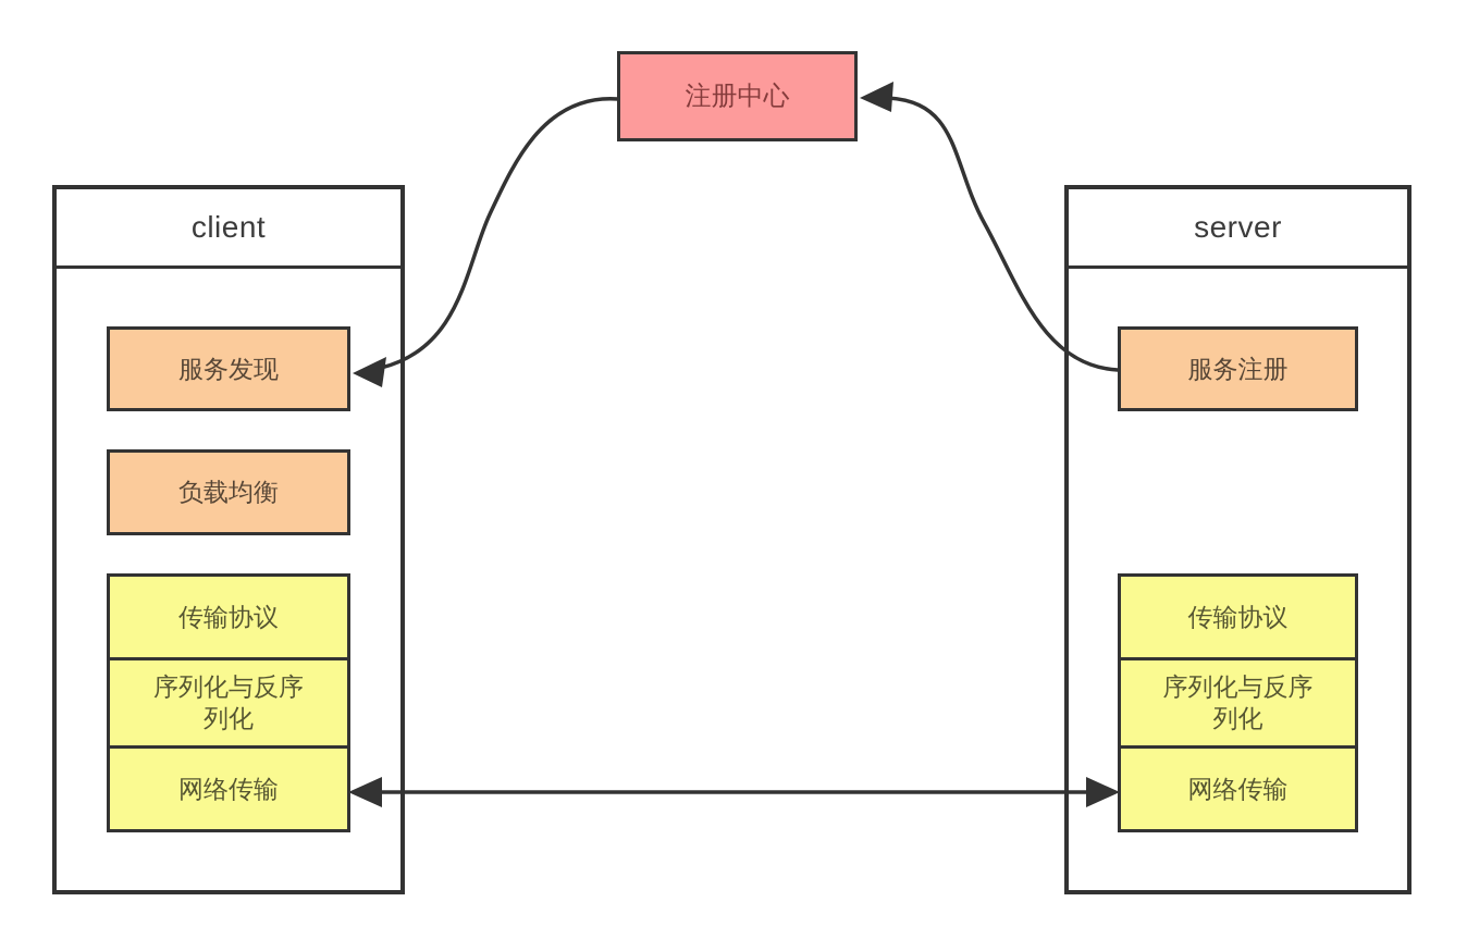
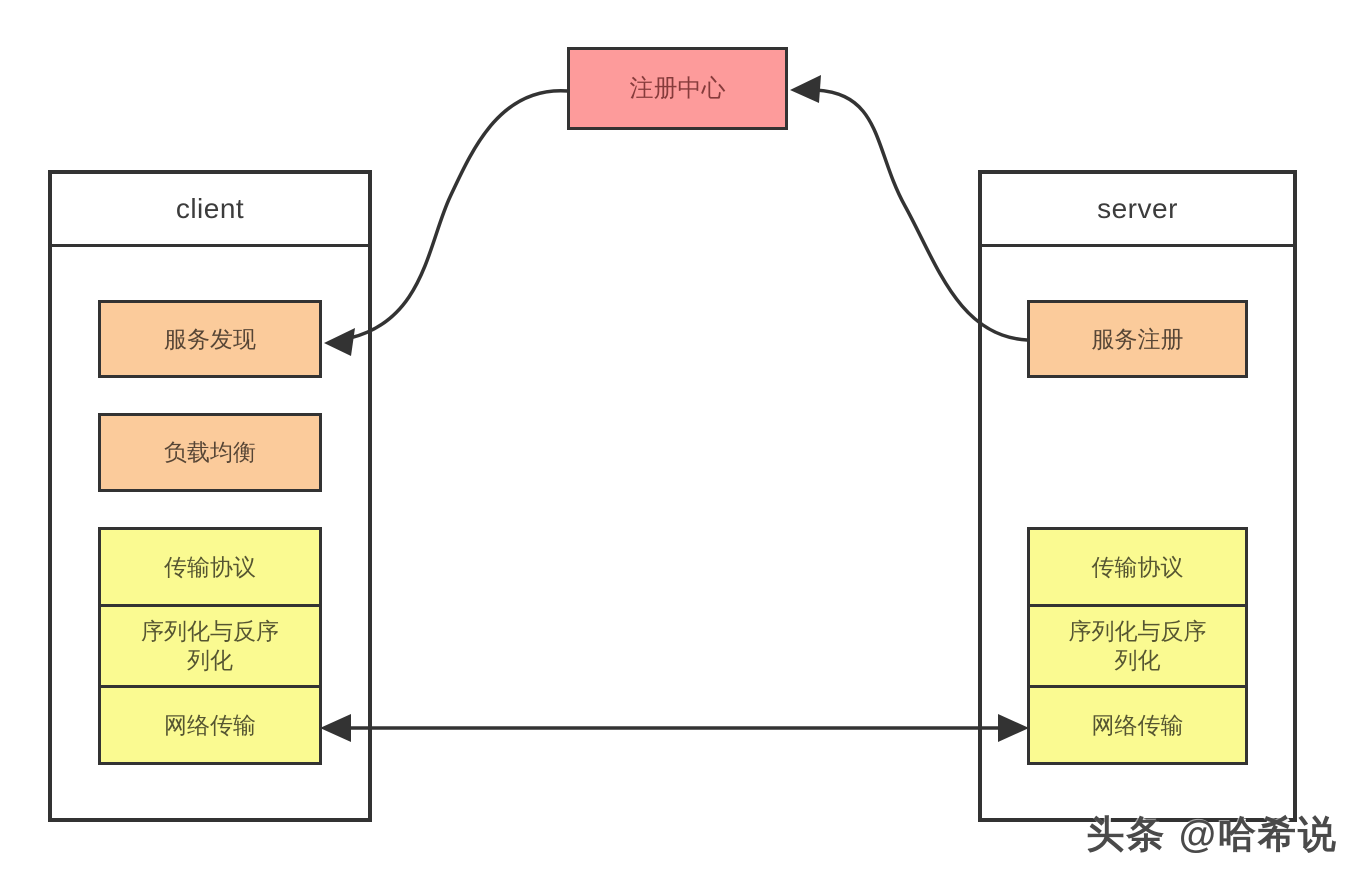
  注册中心
  client
  server
  服务发现
  负载均衡
  传输协议
  序列化与反序列化
  网络传输
  服务注册
  传输协议
  序列化与反序列化
  网络传输
+ 头条 @哈希说
